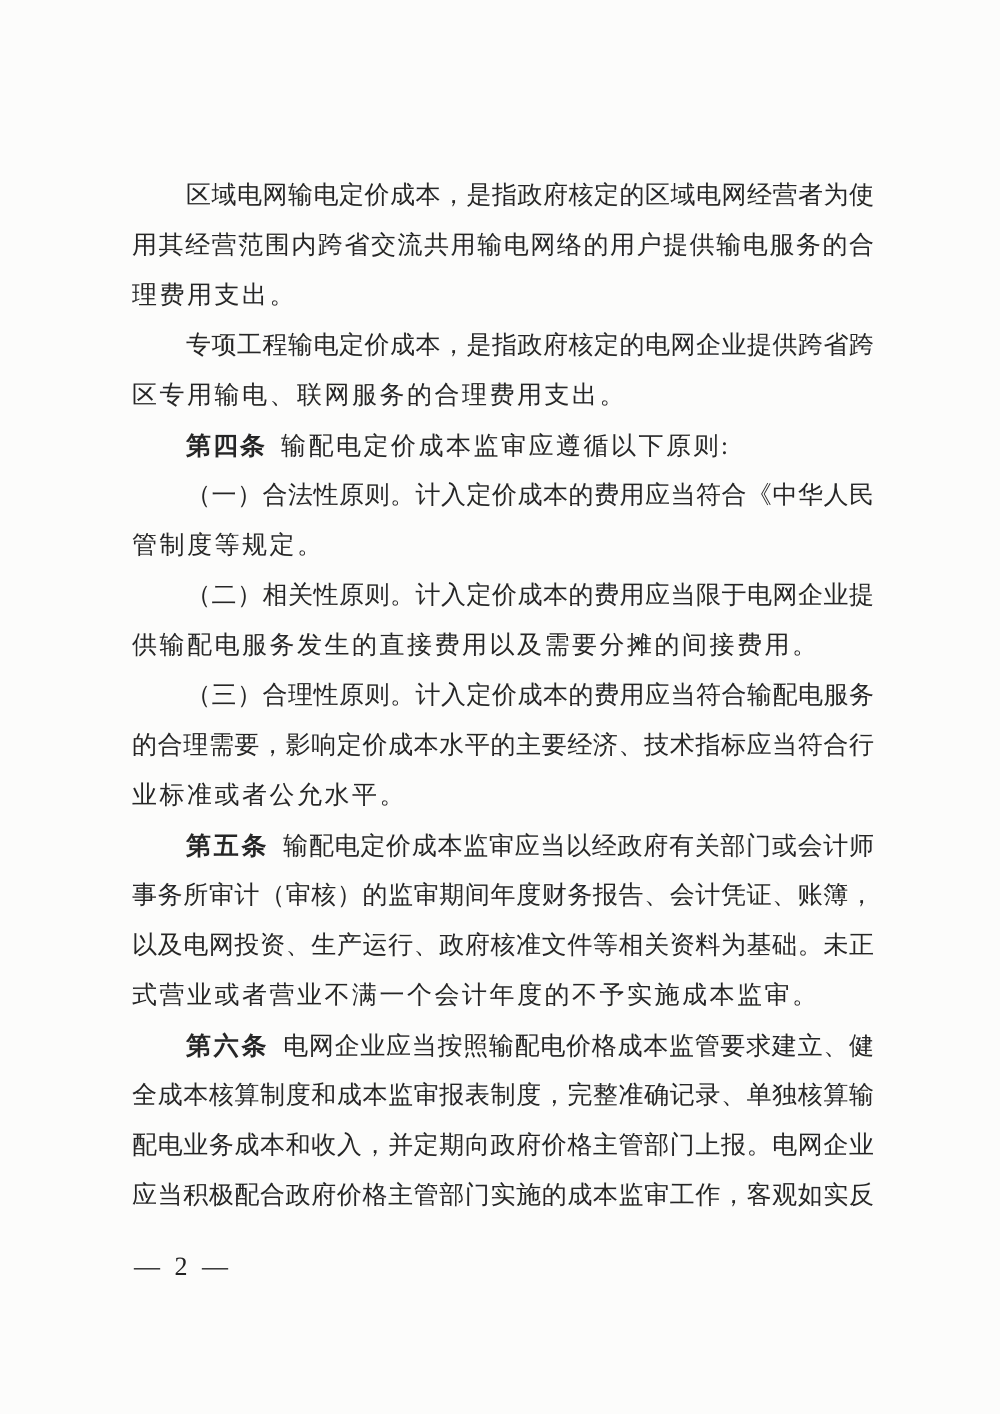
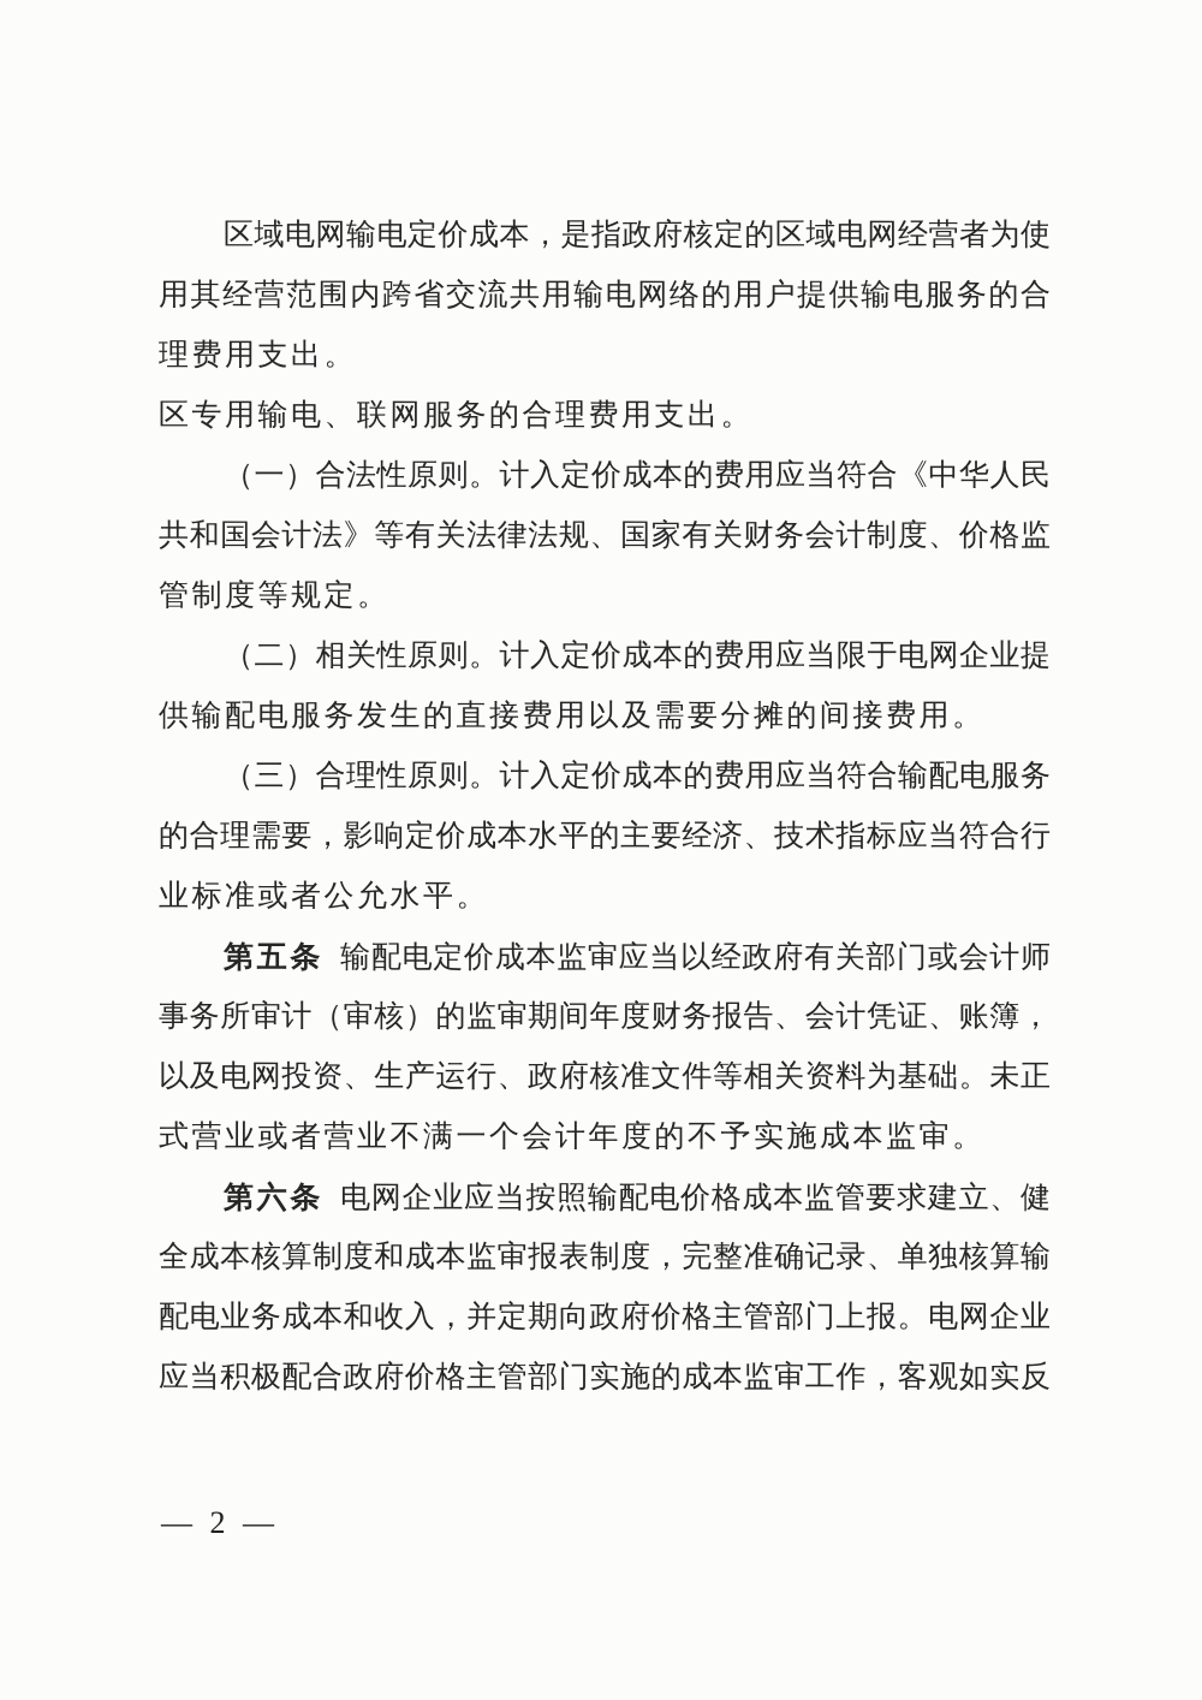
  区域电网输电定价成本，是指政府核定的区域电网经营者为使
  用其经营范围内跨省交流共用输电网络的用户提供输电服务的合
  理费用支出。
- 专项工程输电定价成本，是指政府核定的电网企业提供跨省跨
  区专用输电、联网服务的合理费用支出。
- 第四条 输配电定价成本监审应遵循以下原则:
  （一）合法性原则。计入定价成本的费用应当符合《中华人民
+ 共和国会计法》等有关法律法规、国家有关财务会计制度、价格监
  管制度等规定。
  （二）相关性原则。计入定价成本的费用应当限于电网企业提
  供输配电服务发生的直接费用以及需要分摊的间接费用。
  （三）合理性原则。计入定价成本的费用应当符合输配电服务
  的合理需要，影响定价成本水平的主要经济、技术指标应当符合行
  业标准或者公允水平。
  第五条 输配电定价成本监审应当以经政府有关部门或会计师
  事务所审计（审核）的监审期间年度财务报告、会计凭证、账簿，
  以及电网投资、生产运行、政府核准文件等相关资料为基础。未正
  式营业或者营业不满一个会计年度的不予实施成本监审。
  第六条 电网企业应当按照输配电价格成本监管要求建立、健
  全成本核算制度和成本监审报表制度，完整准确记录、单独核算输
  配电业务成本和收入，并定期向政府价格主管部门上报。电网企业
  应当积极配合政府价格主管部门实施的成本监审工作，客观如实反
  — 2 —
